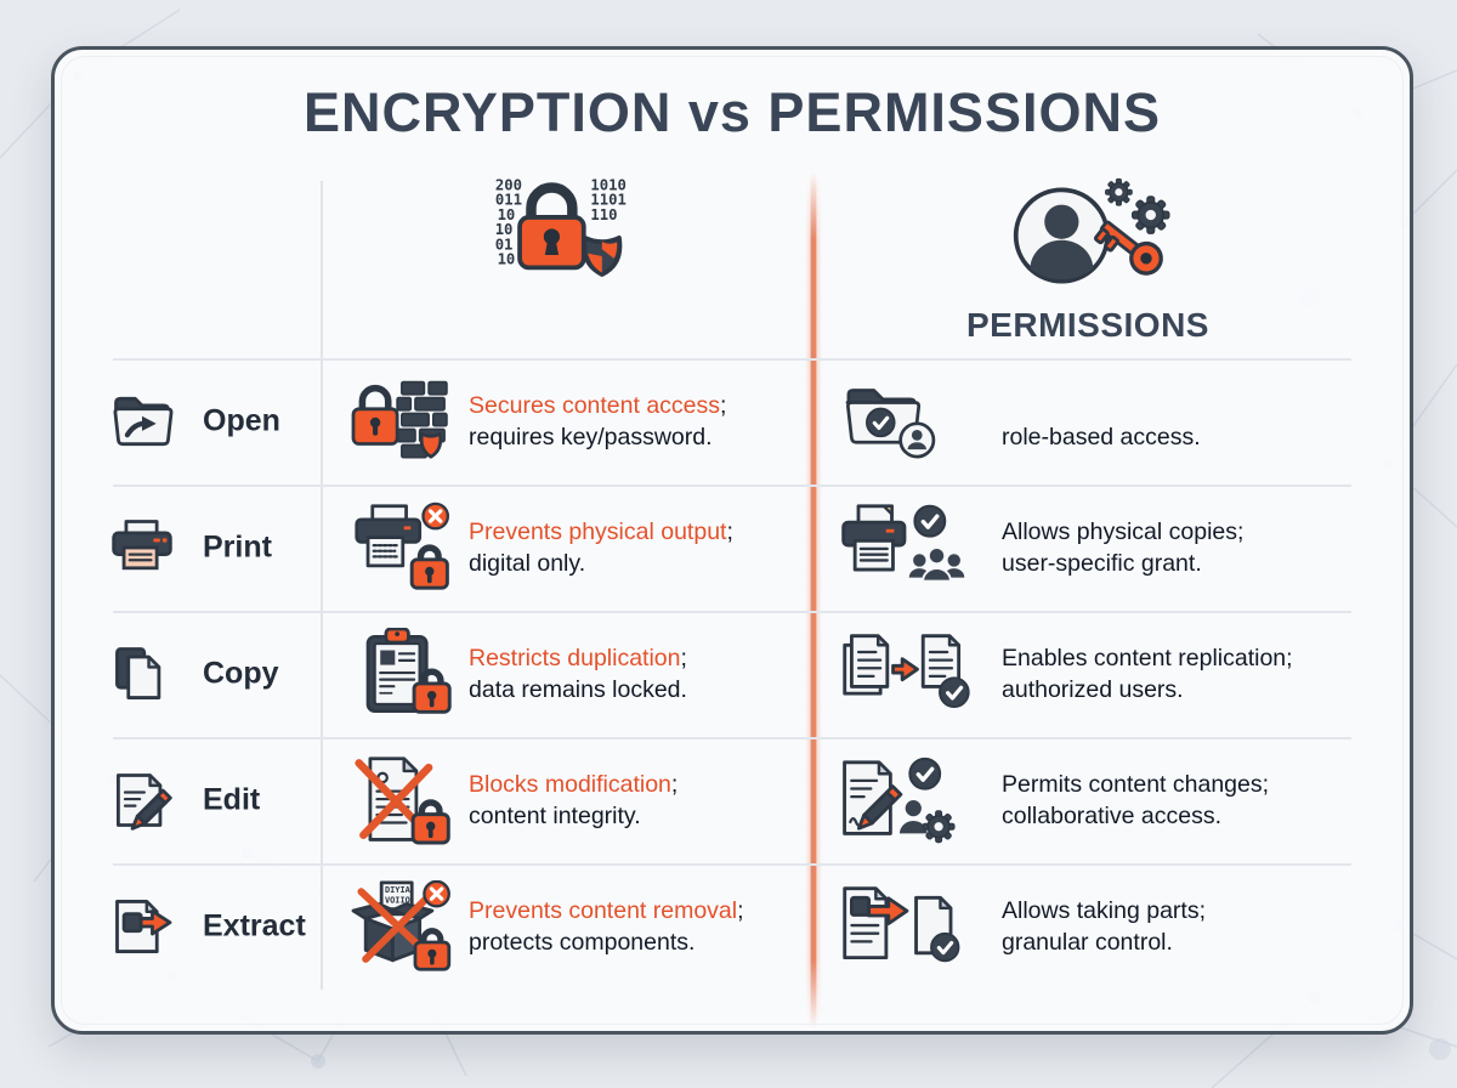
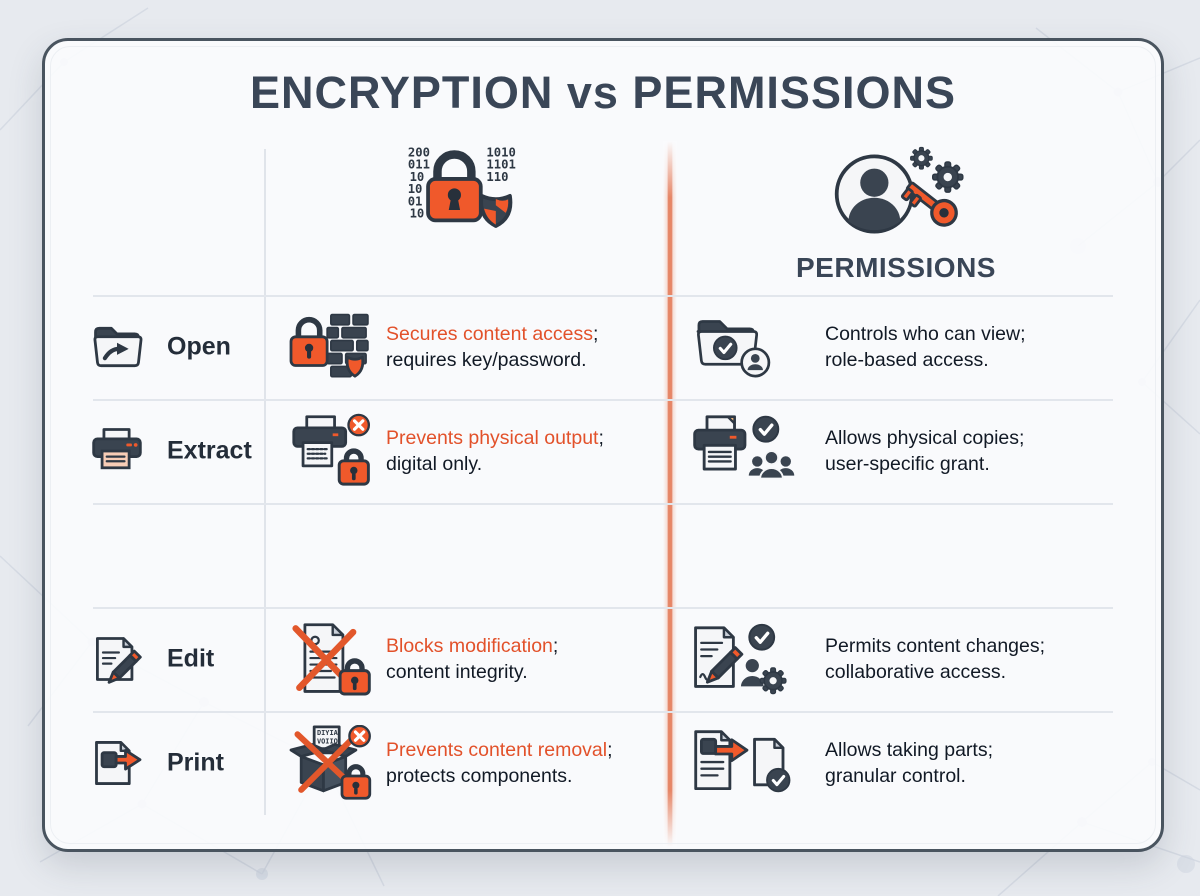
  ENCRYPTION vs PERMISSIONS
  200
  011
  10
  10
  01
  10
  1010
  1101
  110
  PERMISSIONS
  Open
  Secures content access;
  requires key/password.
+ Controls who can view;
  role-based access.
- Print
+ Extract
  Prevents physical output;
  digital only.
  Allows physical copies;
  user-specific grant.
- Copy
- Restricts duplication;
- data remains locked.
- Enables content replication;
- authorized users.
  Edit
  Blocks modification;
  content integrity.
  Permits content changes;
  collaborative access.
- Extract
+ Print
  DIYIA
  VOIIO
  Prevents content removal;
  protects components.
  Allows taking parts;
  granular control.
